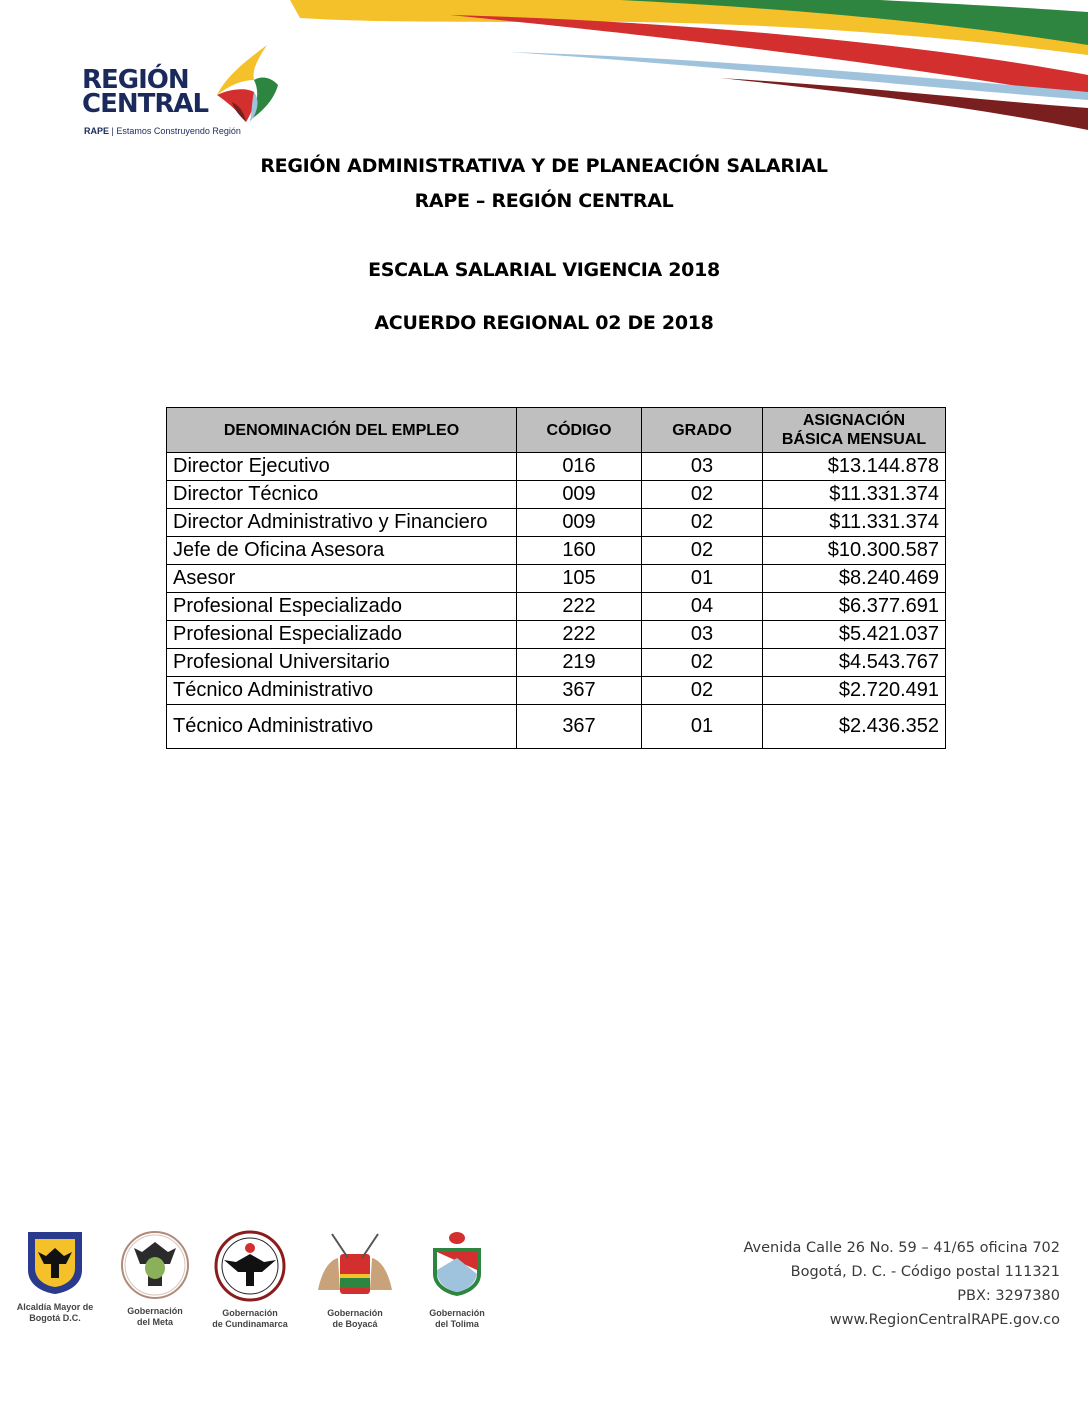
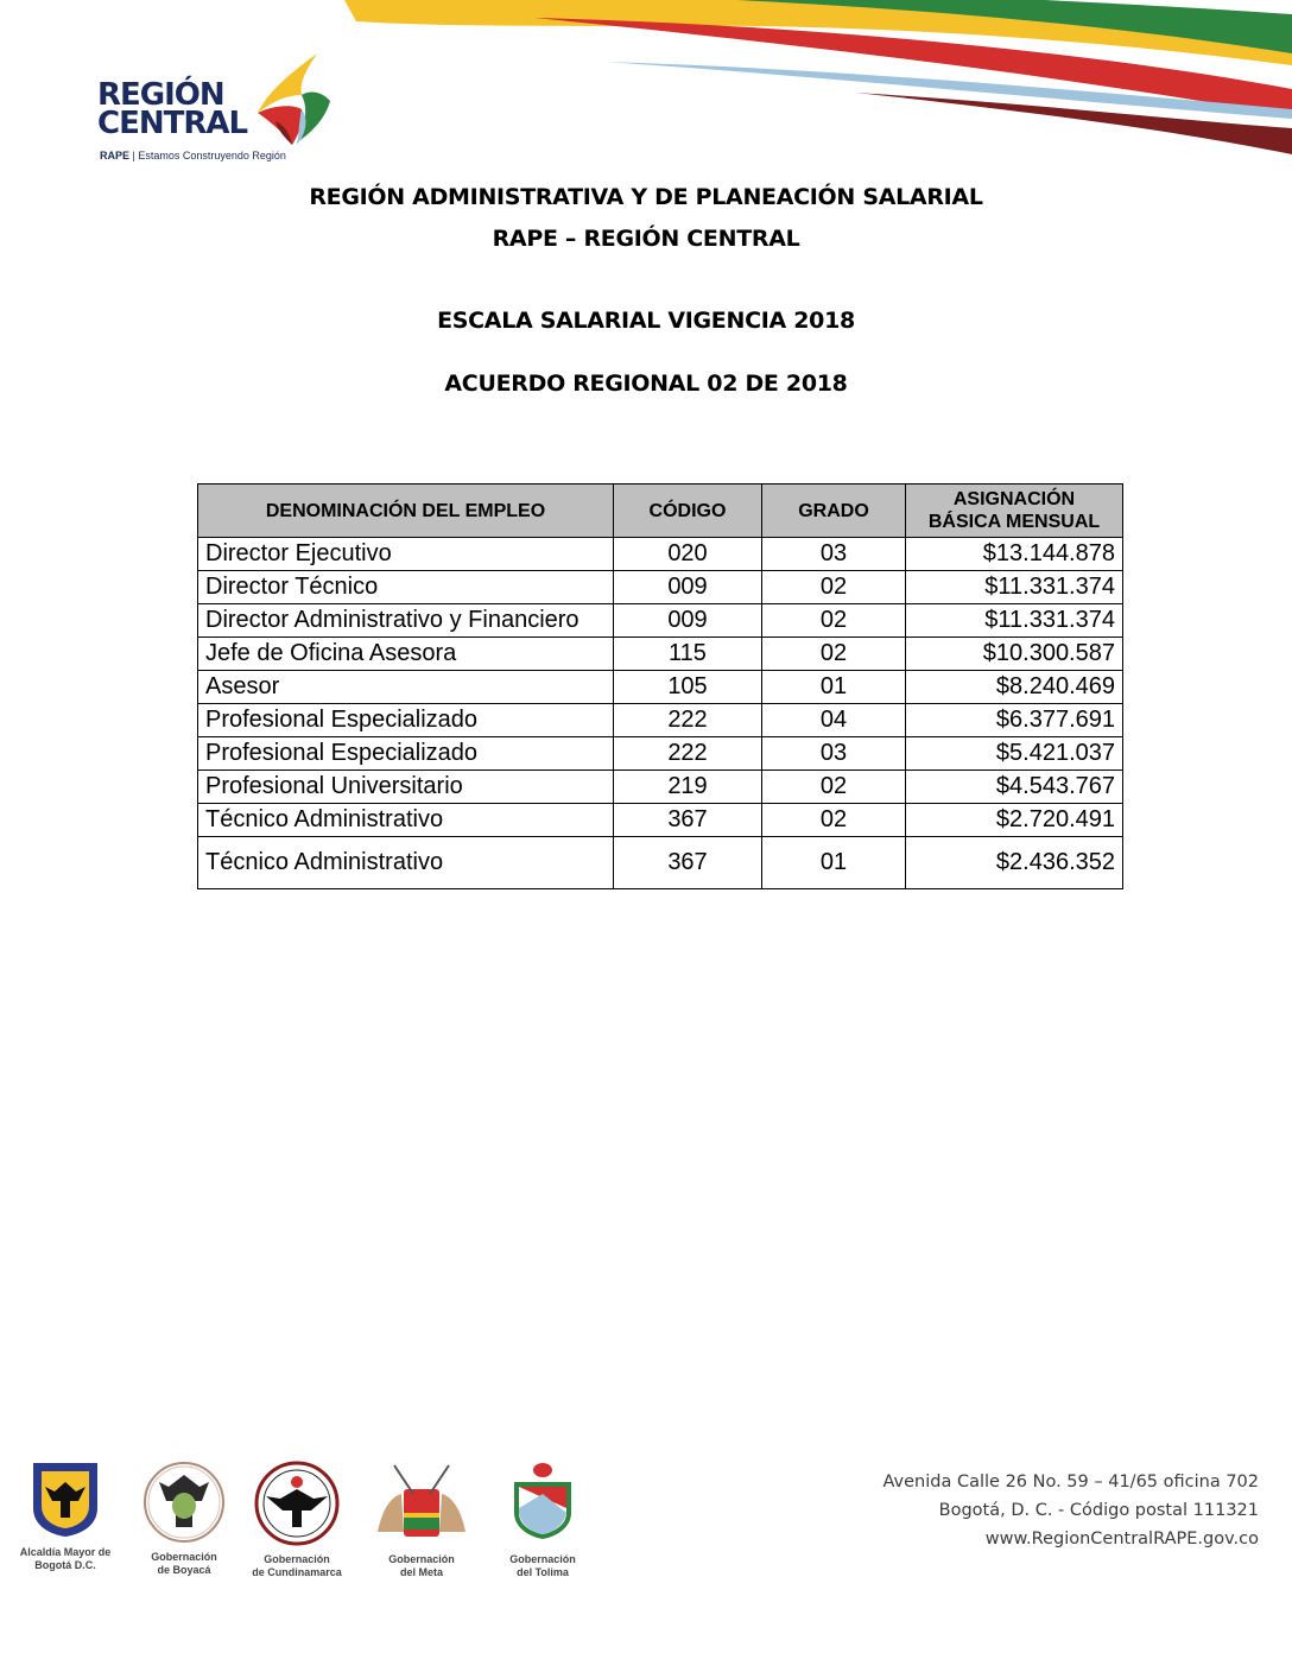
  REGIÓN
  CENTRAL
  RAPE | Estamos Construyendo Región
  REGIÓN ADMINISTRATIVA Y DE PLANEACIÓN SALARIAL
  RAPE – REGIÓN CENTRAL
  ESCALA SALARIAL VIGENCIA 2018
  ACUERDO REGIONAL 02 DE 2018
  DENOMINACIÓN DEL EMPLEO	CÓDIGO	GRADO	ASIGNACIÓN BÁSICA MENSUAL
- Director Ejecutivo	016	03	$13.144.878
+ Director Ejecutivo	020	03	$13.144.878
  Director Técnico	009	02	$11.331.374
  Director Administrativo y Financiero	009	02	$11.331.374
- Jefe de Oficina Asesora	160	02	$10.300.587
+ Jefe de Oficina Asesora	115	02	$10.300.587
  Asesor	105	01	$8.240.469
  Profesional Especializado	222	04	$6.377.691
  Profesional Especializado	222	03	$5.421.037
  Profesional Universitario	219	02	$4.543.767
  Técnico Administrativo	367	02	$2.720.491
  Técnico Administrativo	367	01	$2.436.352
  Alcaldía Mayor de
  Bogotá D.C.
  Gobernación
- del Meta
+ de Boyacá
  Gobernación
  de Cundinamarca
  Gobernación
- de Boyacá
+ del Meta
  Gobernación
  del Tolima
  Avenida Calle 26 No. 59 – 41/65 oficina 702
  Bogotá, D. C. - Código postal 111321
- PBX: 3297380
  www.RegionCentralRAPE.gov.co
